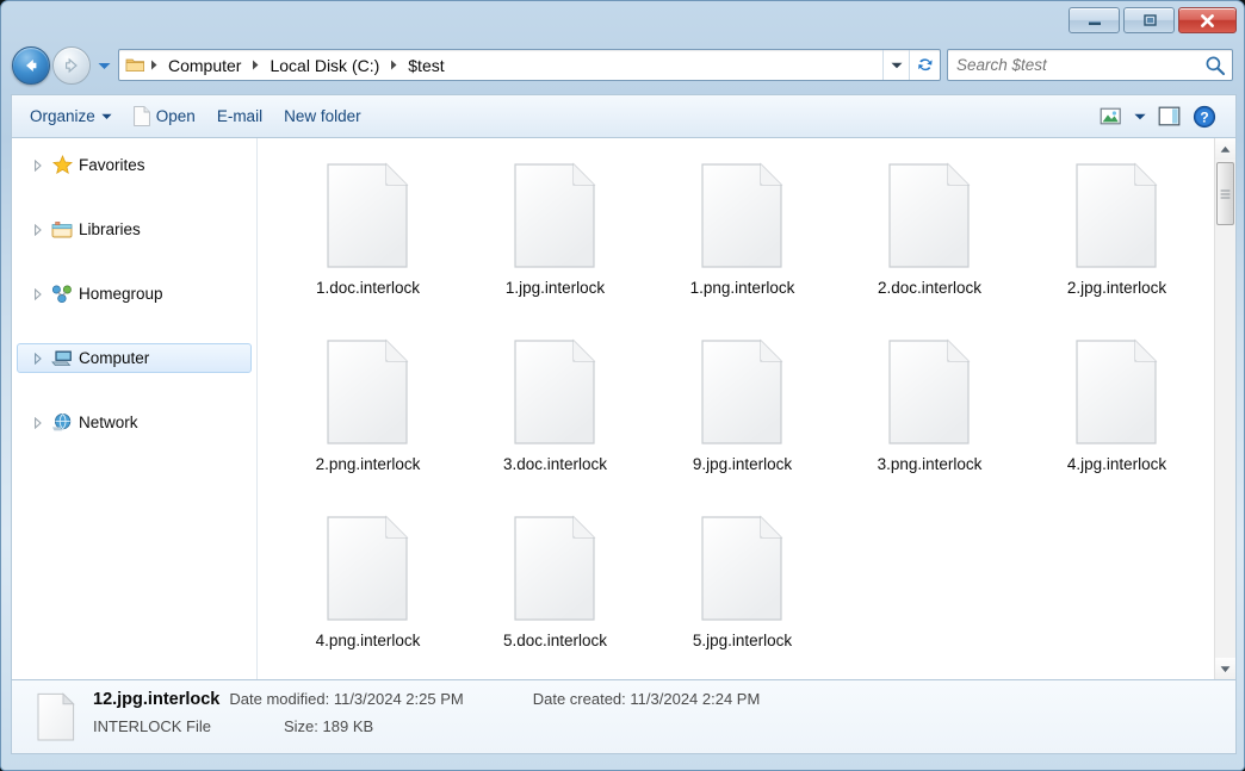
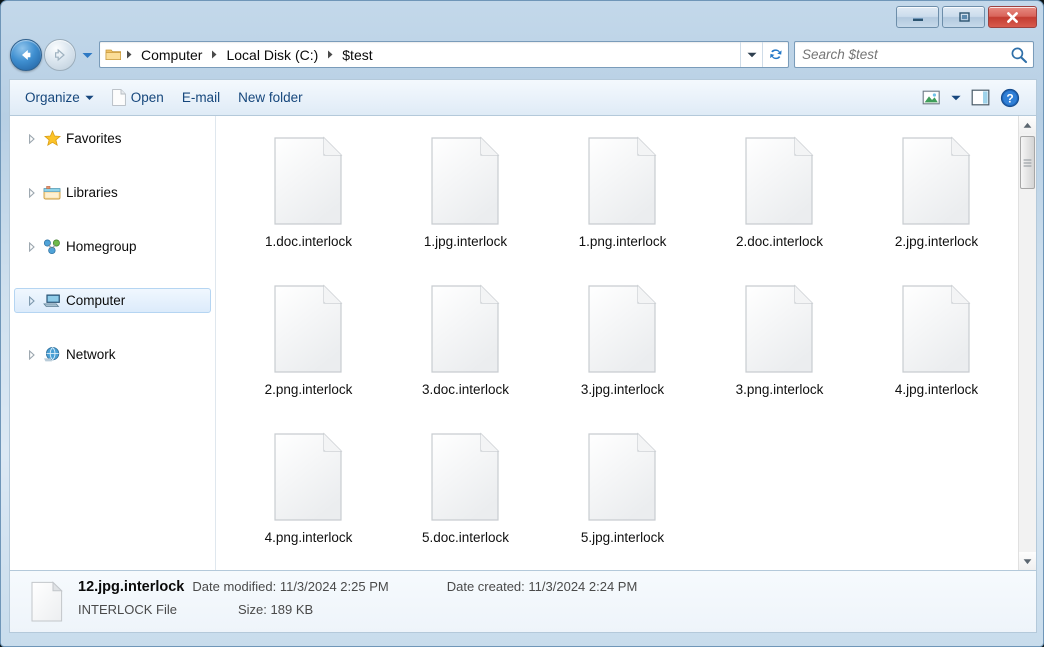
  Computer
  Local Disk (C:)
  $test
  Search $test
  Organize
  Open
  E-mail
  New folder
  ?
  Favorites
  Libraries
  Homegroup
  Computer
  Network
  1.doc.interlock
  1.jpg.interlock
  1.png.interlock
  2.doc.interlock
  2.jpg.interlock
  2.png.interlock
  3.doc.interlock
- 9.jpg.interlock
+ 3.jpg.interlock
  3.png.interlock
  4.jpg.interlock
  4.png.interlock
  5.doc.interlock
  5.jpg.interlock
  12.jpg.interlock
  Date modified: 11/3/2024 2:25 PM
  Date created: 11/3/2024 2:24 PM
  INTERLOCK File
  Size: 189 KB
